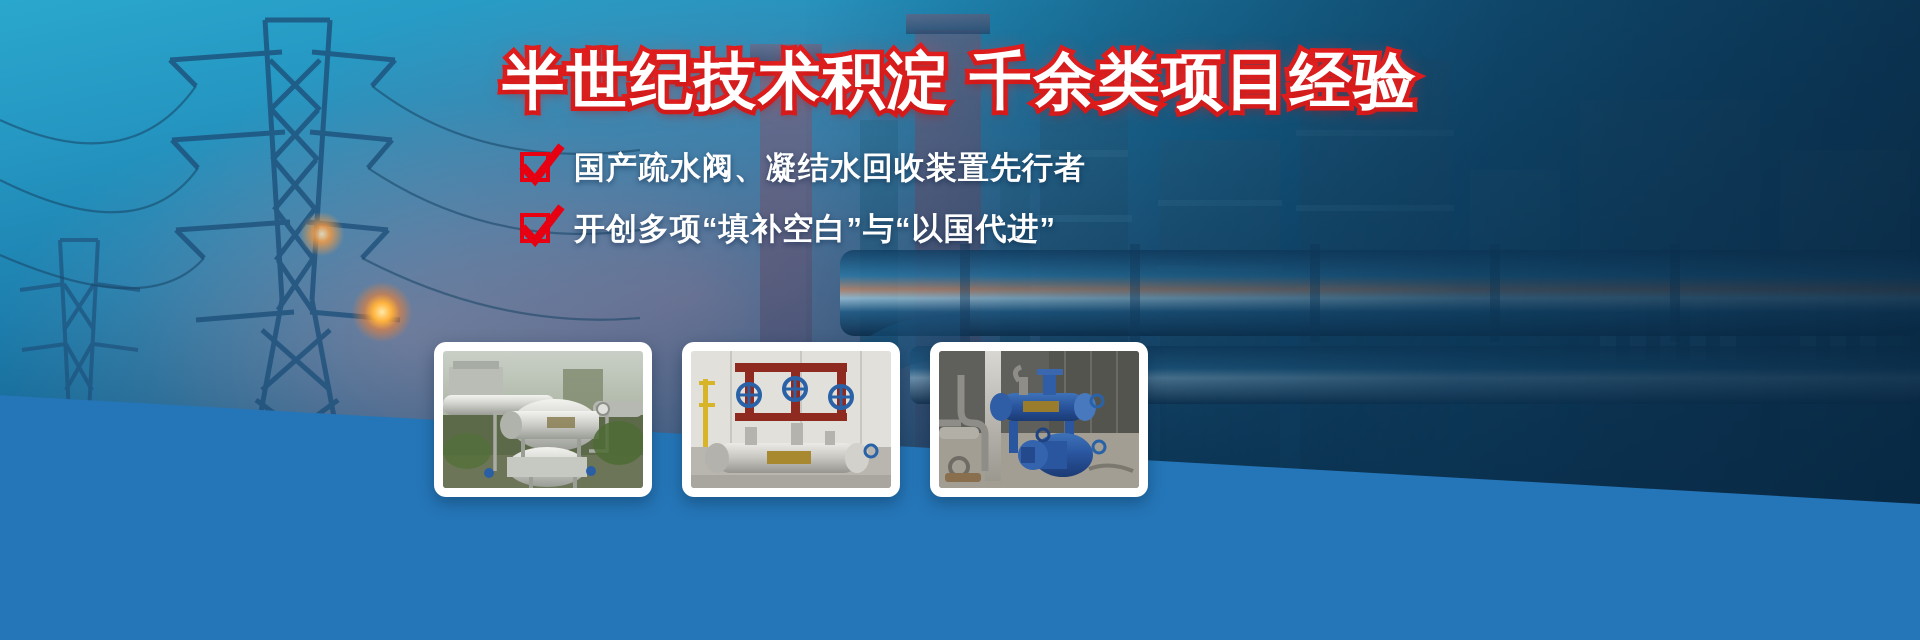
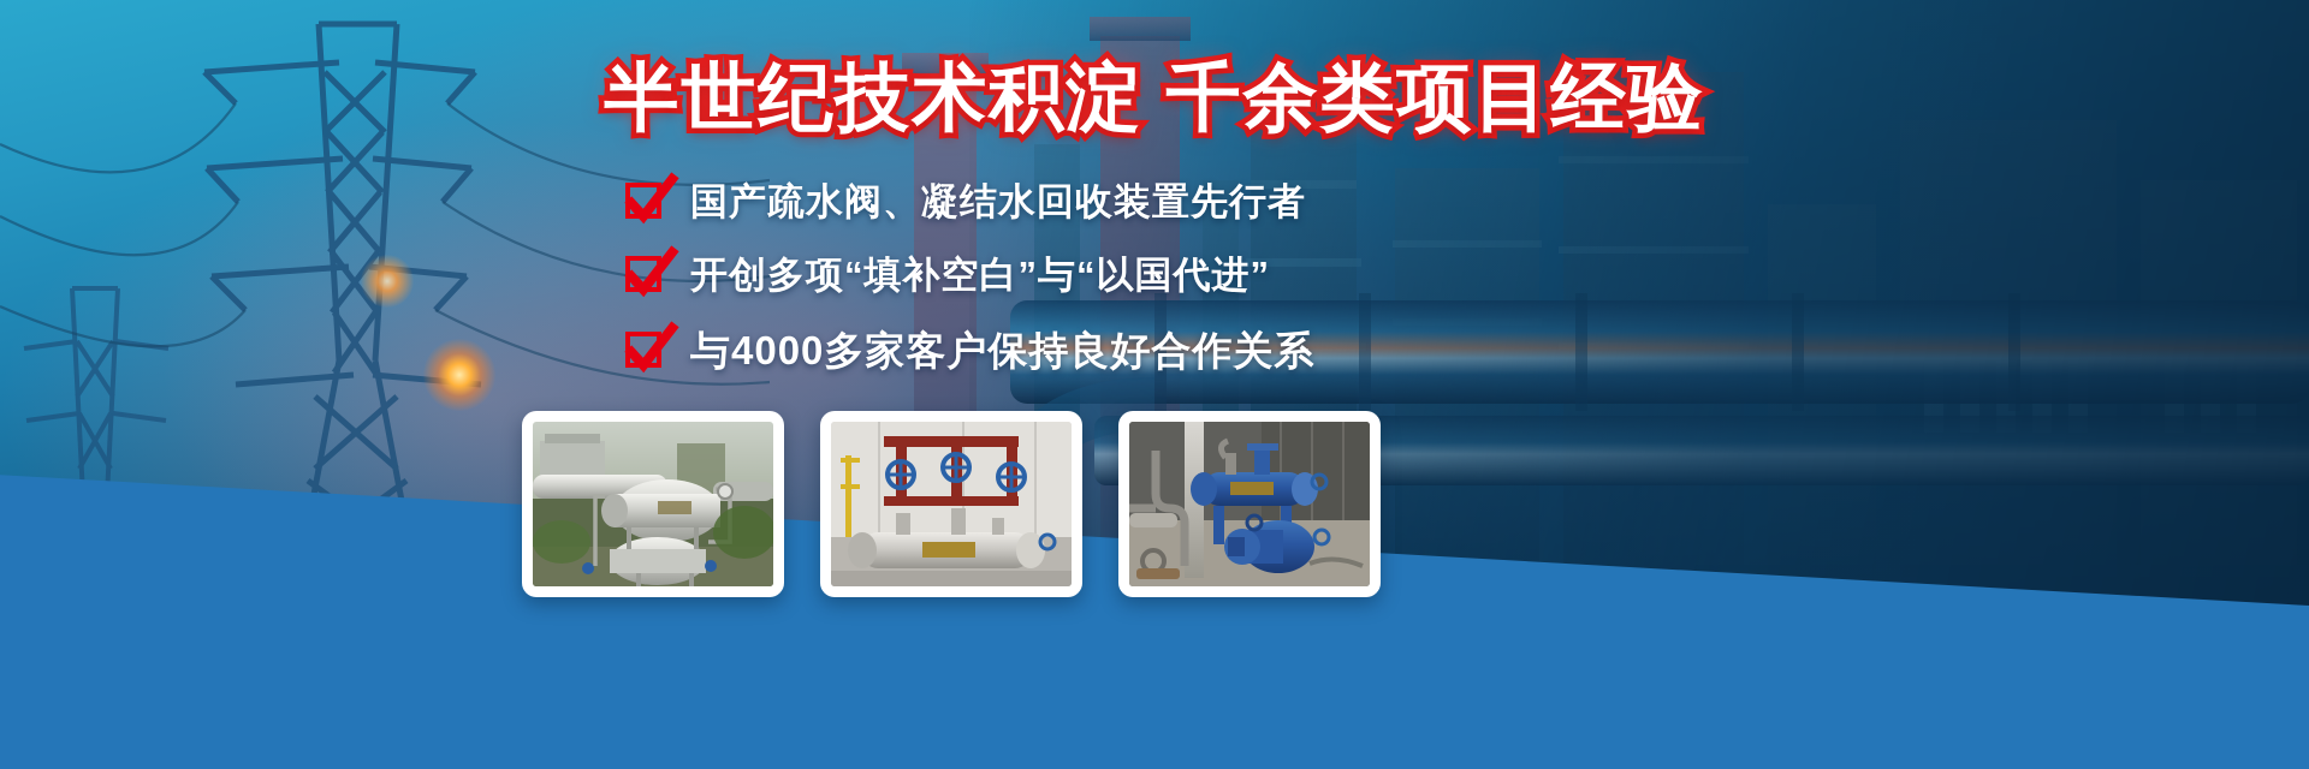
  半世纪技术积淀 千余类项目经验
  国产疏水阀、凝结水回收装置先行者
  开创多项“填补空白”与“以国代进”
+ 与4000多家客户保持良好合作关系
